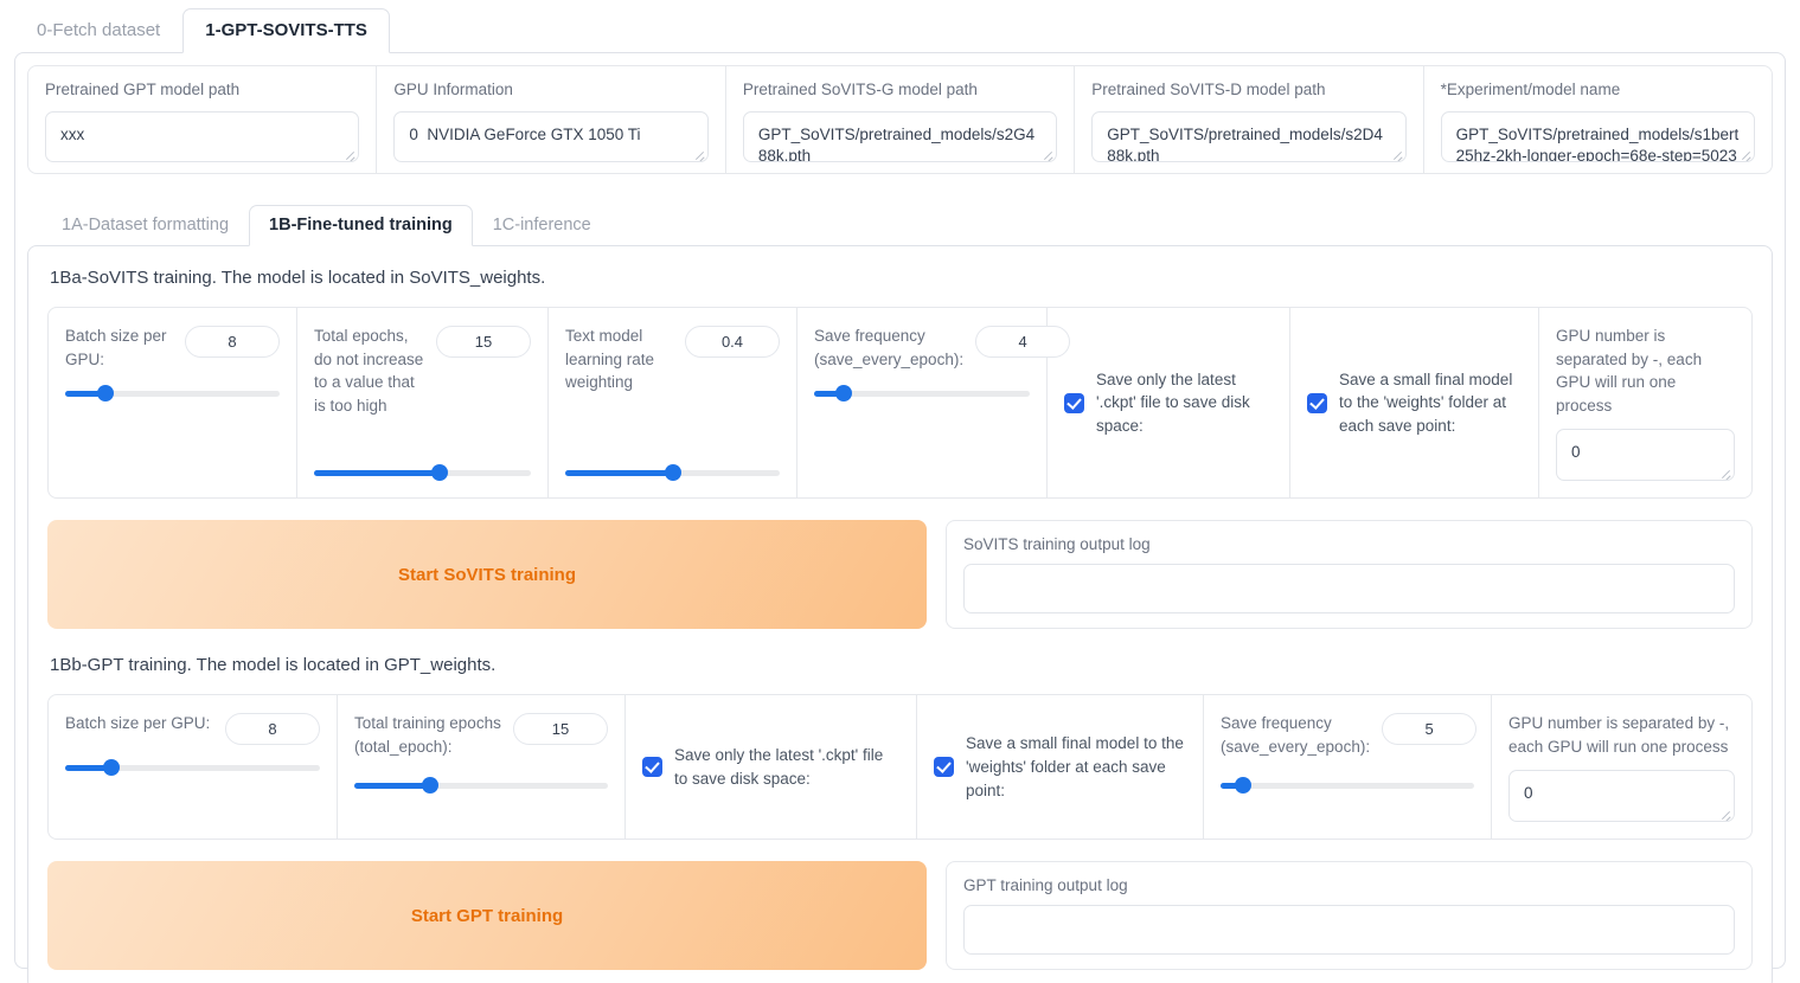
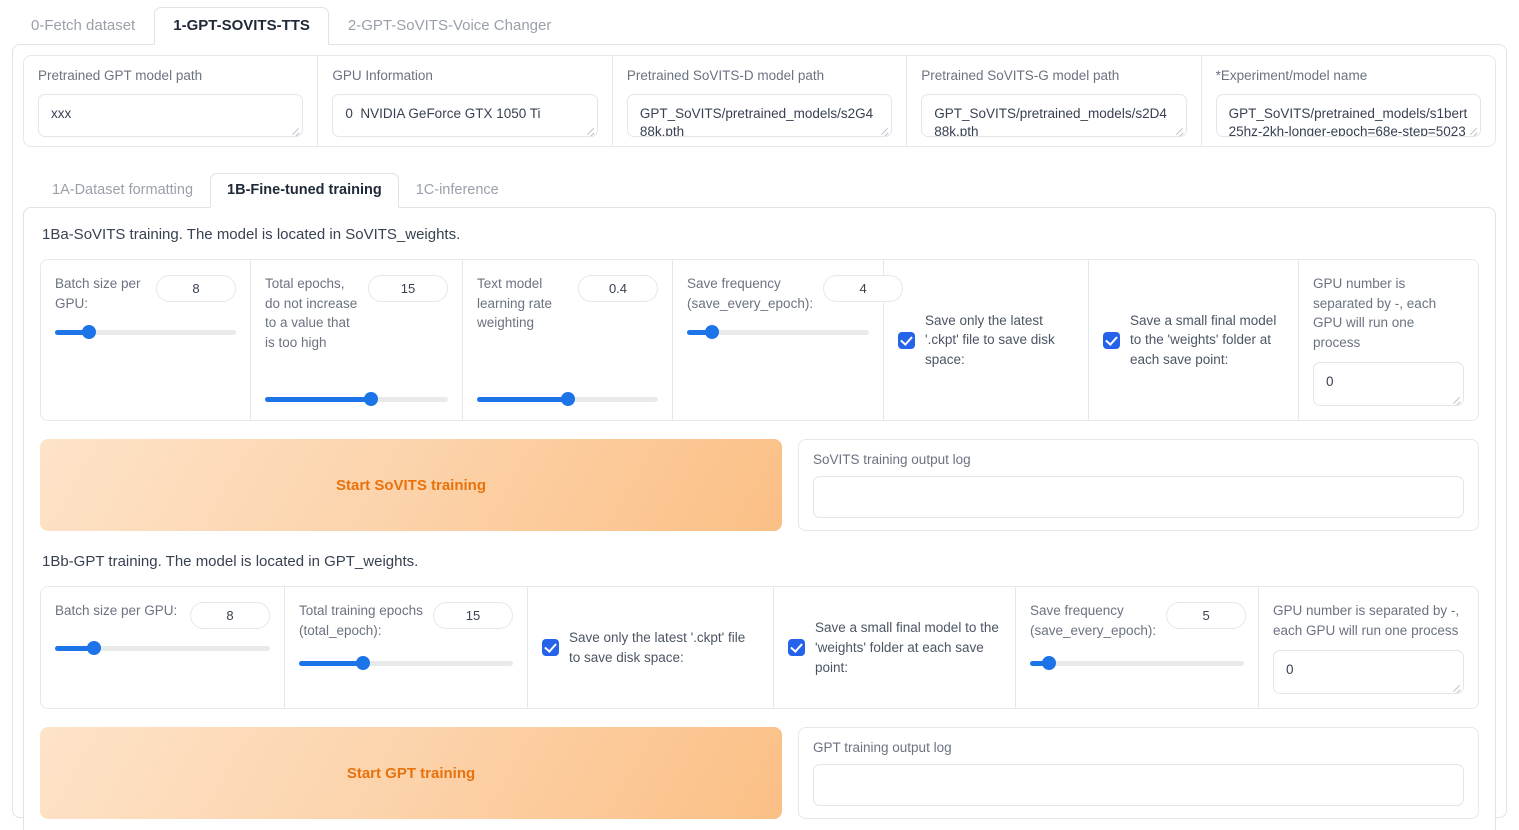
  0-Fetch dataset
  1-GPT-SOVITS-TTS
+ 2-GPT-SoVITS-Voice Changer
  Pretrained GPT model path
  xxx
  GPU Information
  0 NVIDIA GeForce GTX 1050 Ti
- Pretrained SoVITS-G model path
+ Pretrained SoVITS-D model path
  GPT_SoVITS/pretrained_models/s2G488k.pth
- Pretrained SoVITS-D model path
+ Pretrained SoVITS-G model path
  GPT_SoVITS/pretrained_models/s2D488k.pth
  *Experiment/model name
  GPT_SoVITS/pretrained_models/s1bert25hz-2kh-longer-epoch=68e-step=5023
  1A-Dataset formatting
  1B-Fine-tuned training
  1C-inference
  1Ba-SoVITS training. The model is located in SoVITS_weights.
  Batch size per GPU:
  8
  Total epochs, do not increase to a value that is too high
  15
  Text model learning rate weighting
  0.4
  Save frequency (save_every_epoch):
  4
  Save only the latest '.ckpt' file to save disk space:
  Save a small final model to the 'weights' folder at each save point:
  GPU number is separated by -, each GPU will run one process
  0
  Start SoVITS training
  SoVITS training output log
  1Bb-GPT training. The model is located in GPT_weights.
  Batch size per GPU:
  8
  Total training epochs (total_epoch):
  15
  Save only the latest '.ckpt' file to save disk space:
  Save a small final model to the 'weights' folder at each save point:
  Save frequency (save_every_epoch):
  5
  GPU number is separated by -, each GPU will run one process
  0
  Start GPT training
  GPT training output log
